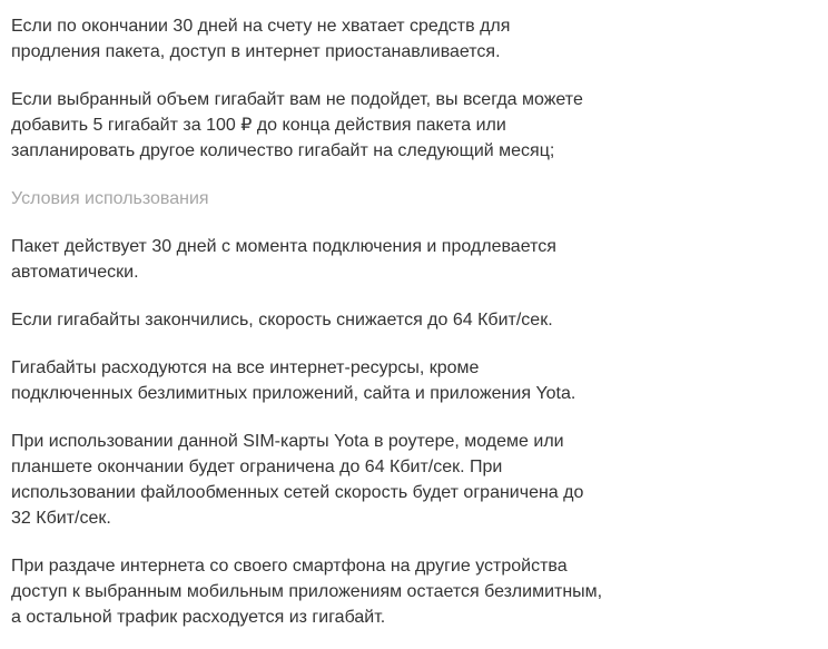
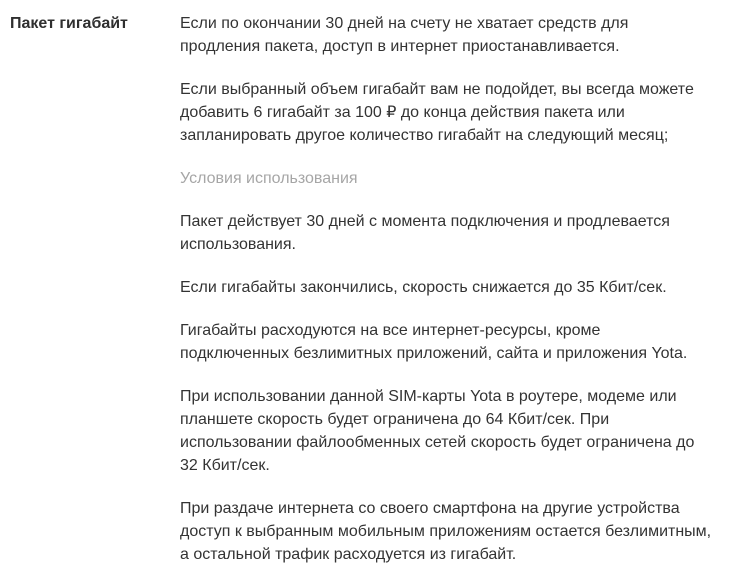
+ Пакет гигабайт
  Если по окончании 30 дней на счету не хватает средств для продления пакета, доступ в интернет приостанавливается.
- Если выбранный объем гигабайт вам не подойдет, вы всегда можете добавить 5 гигабайт за 100 ₽ до конца действия пакета или запланировать другое количество гигабайт на следующий месяц;
+ Если выбранный объем гигабайт вам не подойдет, вы всегда можете добавить 6 гигабайт за 100 ₽ до конца действия пакета или запланировать другое количество гигабайт на следующий месяц;
  Условия использования
- Пакет действует 30 дней с момента подключения и продлевается автоматически.
+ Пакет действует 30 дней с момента подключения и продлевается использования.
- Если гигабайты закончились, скорость снижается до 64 Кбит/сек.
+ Если гигабайты закончились, скорость снижается до 35 Кбит/сек.
  Гигабайты расходуются на все интернет-ресурсы, кроме подключенных безлимитных приложений, сайта и приложения Yota.
- При использовании данной SIM-карты Yota в роутере, модеме или планшете окончании будет ограничена до 64 Кбит/сек. При использовании файлообменных сетей скорость будет ограничена до 32 Кбит/сек.
+ При использовании данной SIM-карты Yota в роутере, модеме или планшете скорость будет ограничена до 64 Кбит/сек. При использовании файлообменных сетей скорость будет ограничена до 32 Кбит/сек.
  При раздаче интернета со своего смартфона на другие устройства доступ к выбранным мобильным приложениям остается безлимитным, а остальной трафик расходуется из гигабайт.
